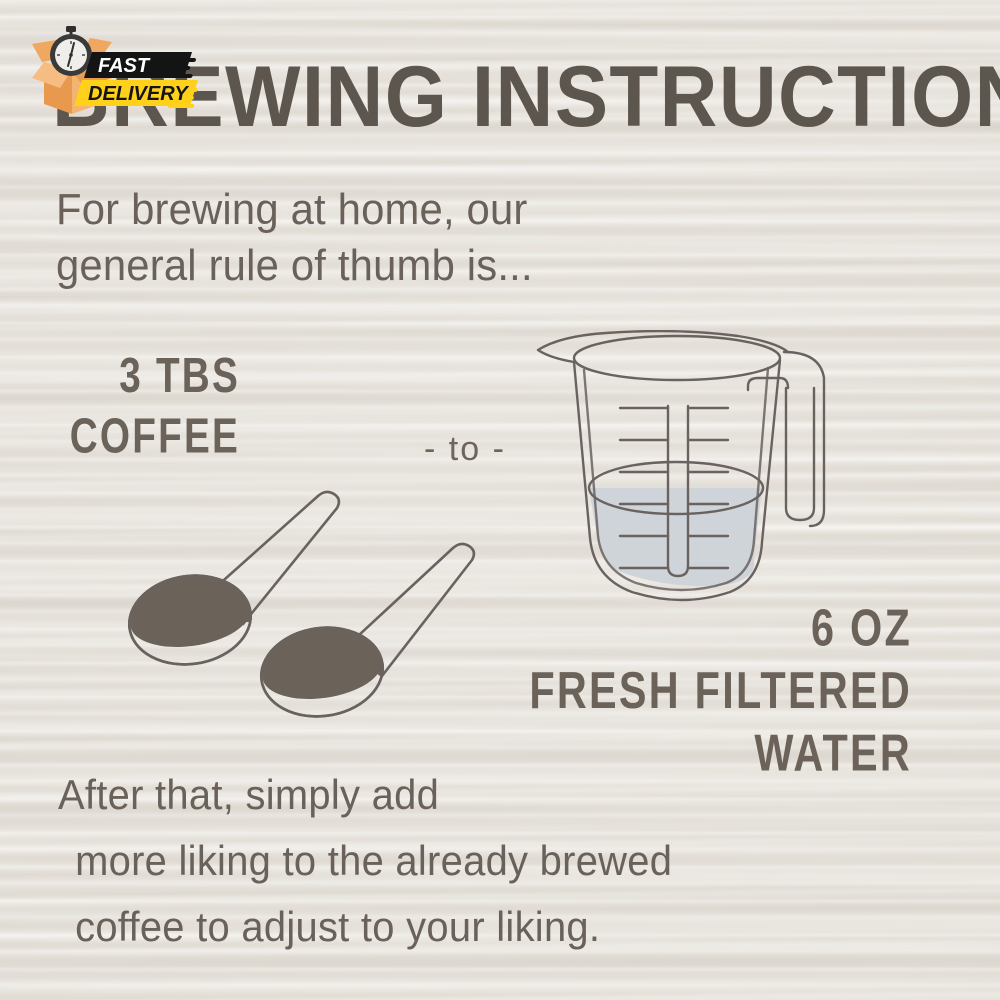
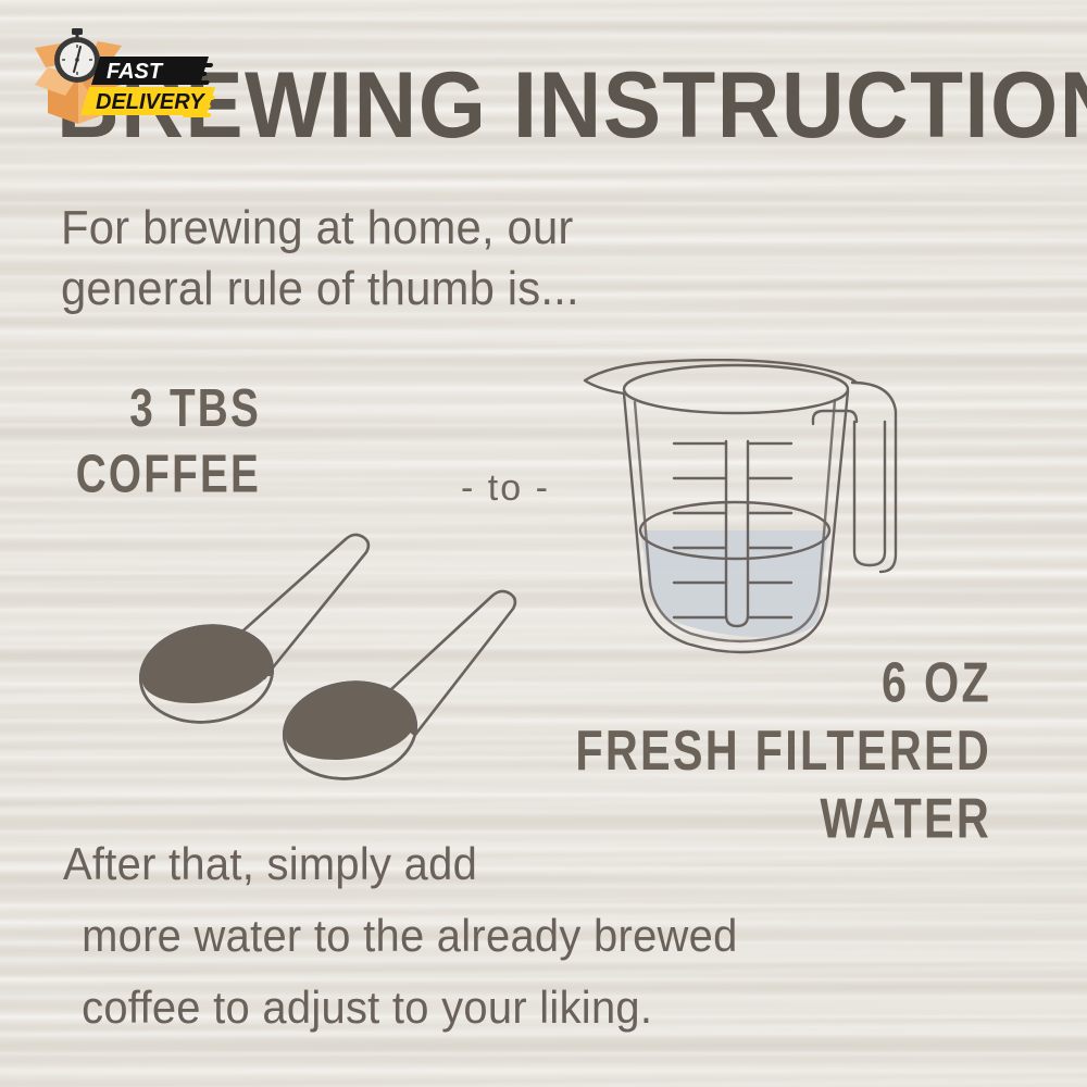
  EWING INSTRUCTIO
  For brewing at home, our
  general rule of thumb is...
  3 TBS
  COFFEE
  - to -
  6 OZ
  FRESH FILTERED
  WATER
  After that, simply add
- more liking to the already brewed
+ more water to the already brewed
  coffee to adjust to your liking.
  FAST
  DELIVERY
